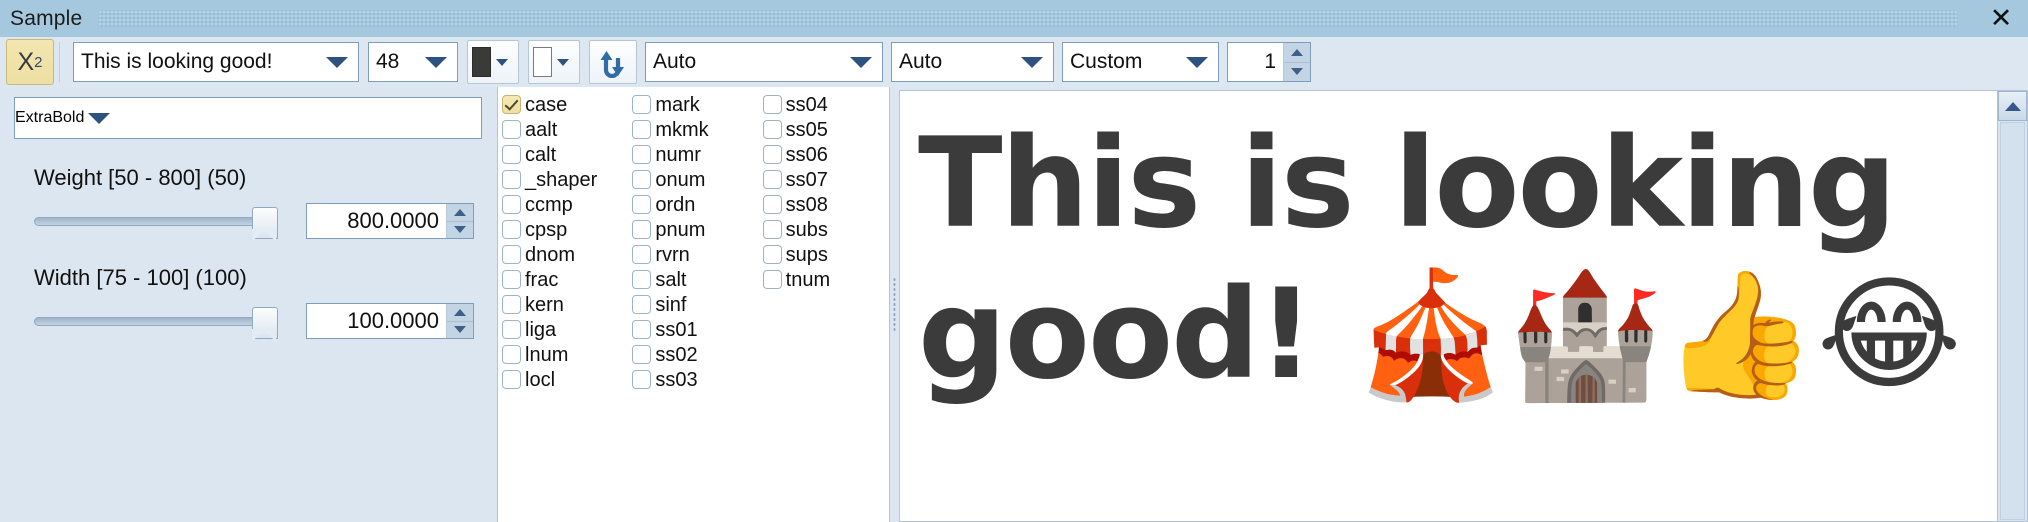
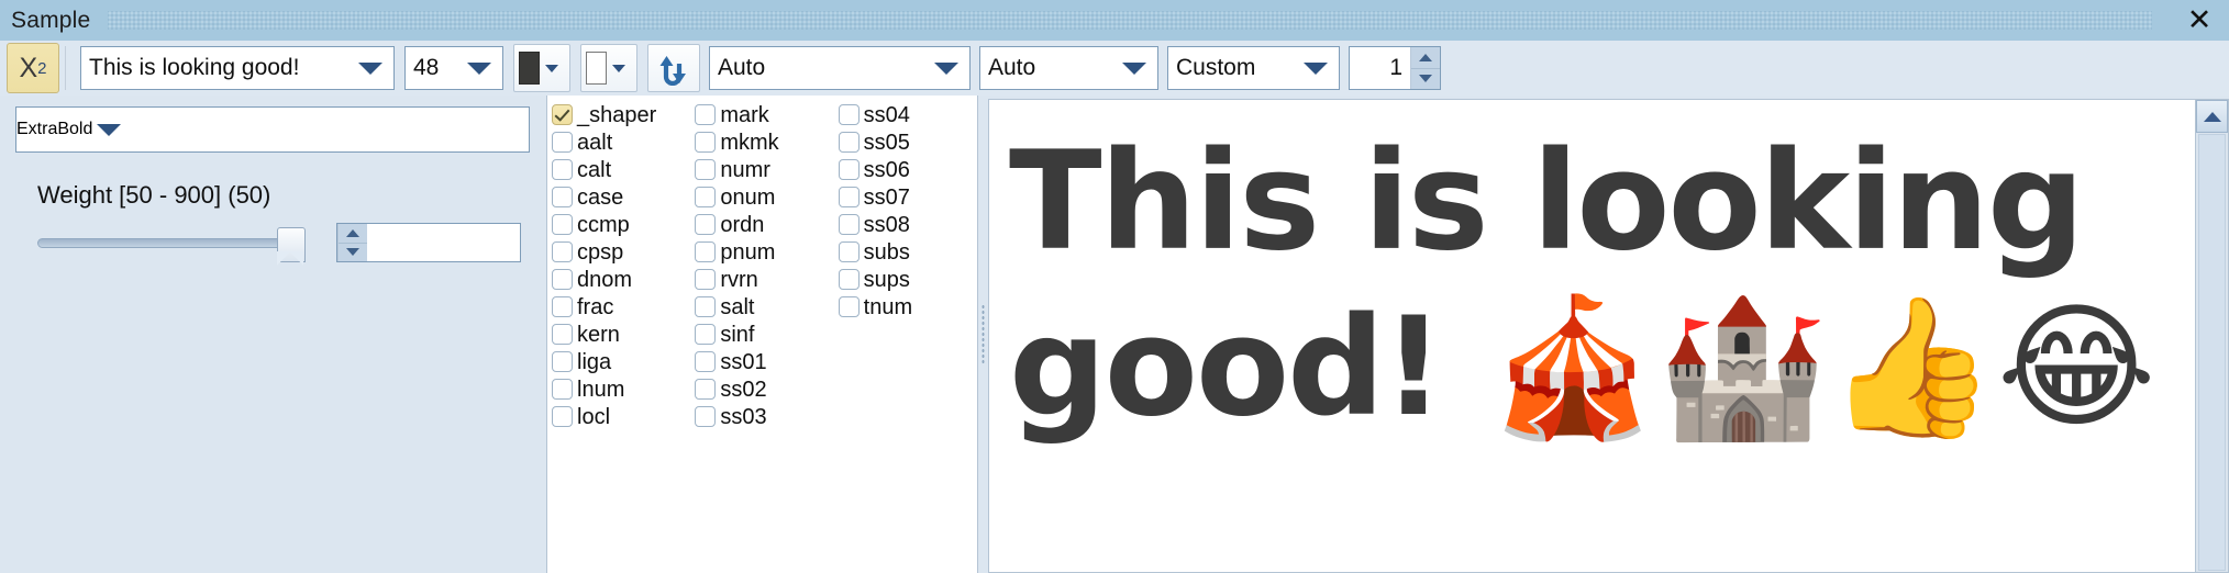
  Sample
  ✕
  X
  2
  This is looking good!
  48
  Auto
  Auto
  Custom
  1
  ExtraBold
- Weight [50 - 800] (50)
+ Weight [50 - 900] (50)
- 800.0000
- Width [75 - 100] (100)
- 100.0000
- case
+ _shaper
  aalt
  calt
- _shaper
+ case
  ccmp
  cpsp
  dnom
  frac
  kern
  liga
  lnum
  locl
  mark
  mkmk
  numr
  onum
  ordn
  pnum
  rvrn
  salt
  sinf
  ss01
  ss02
  ss03
  ss04
  ss05
  ss06
  ss07
  ss08
  subs
  sups
  tnum
  This is looking
  good! 🎪🏰👍😂
